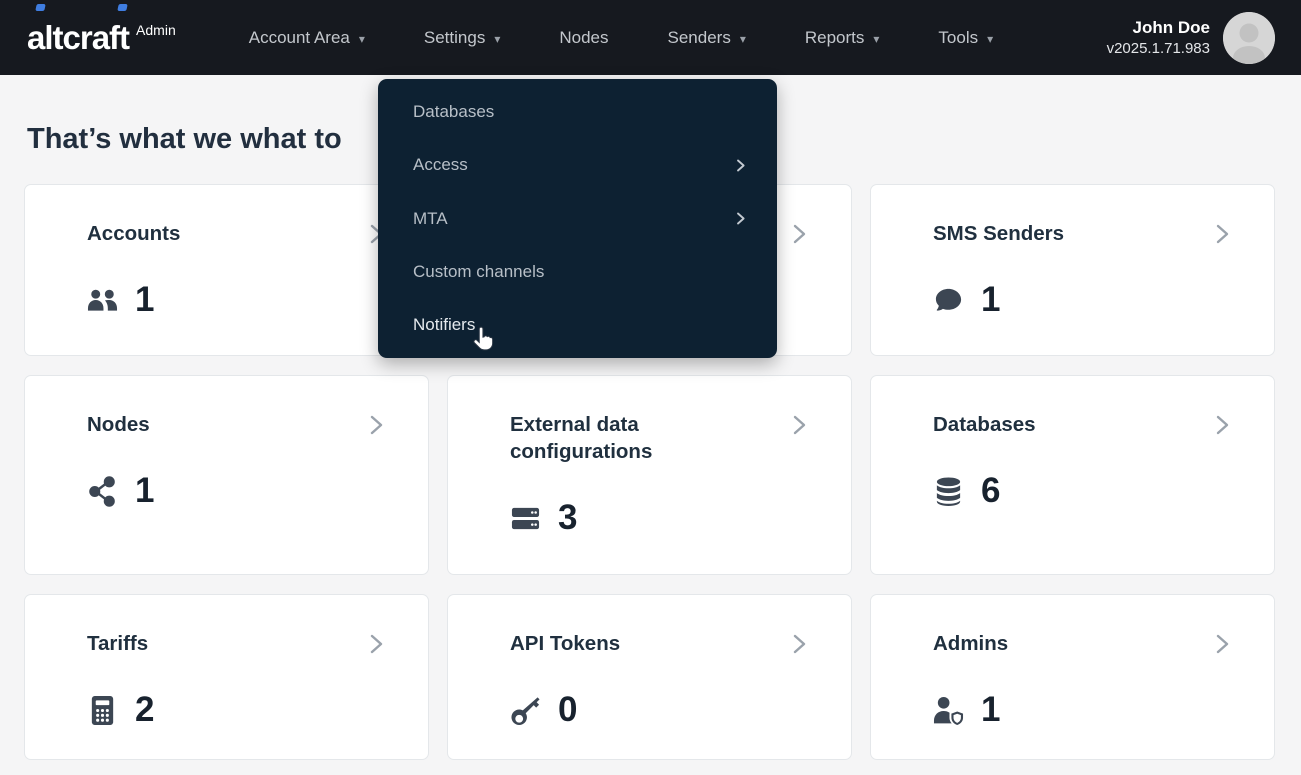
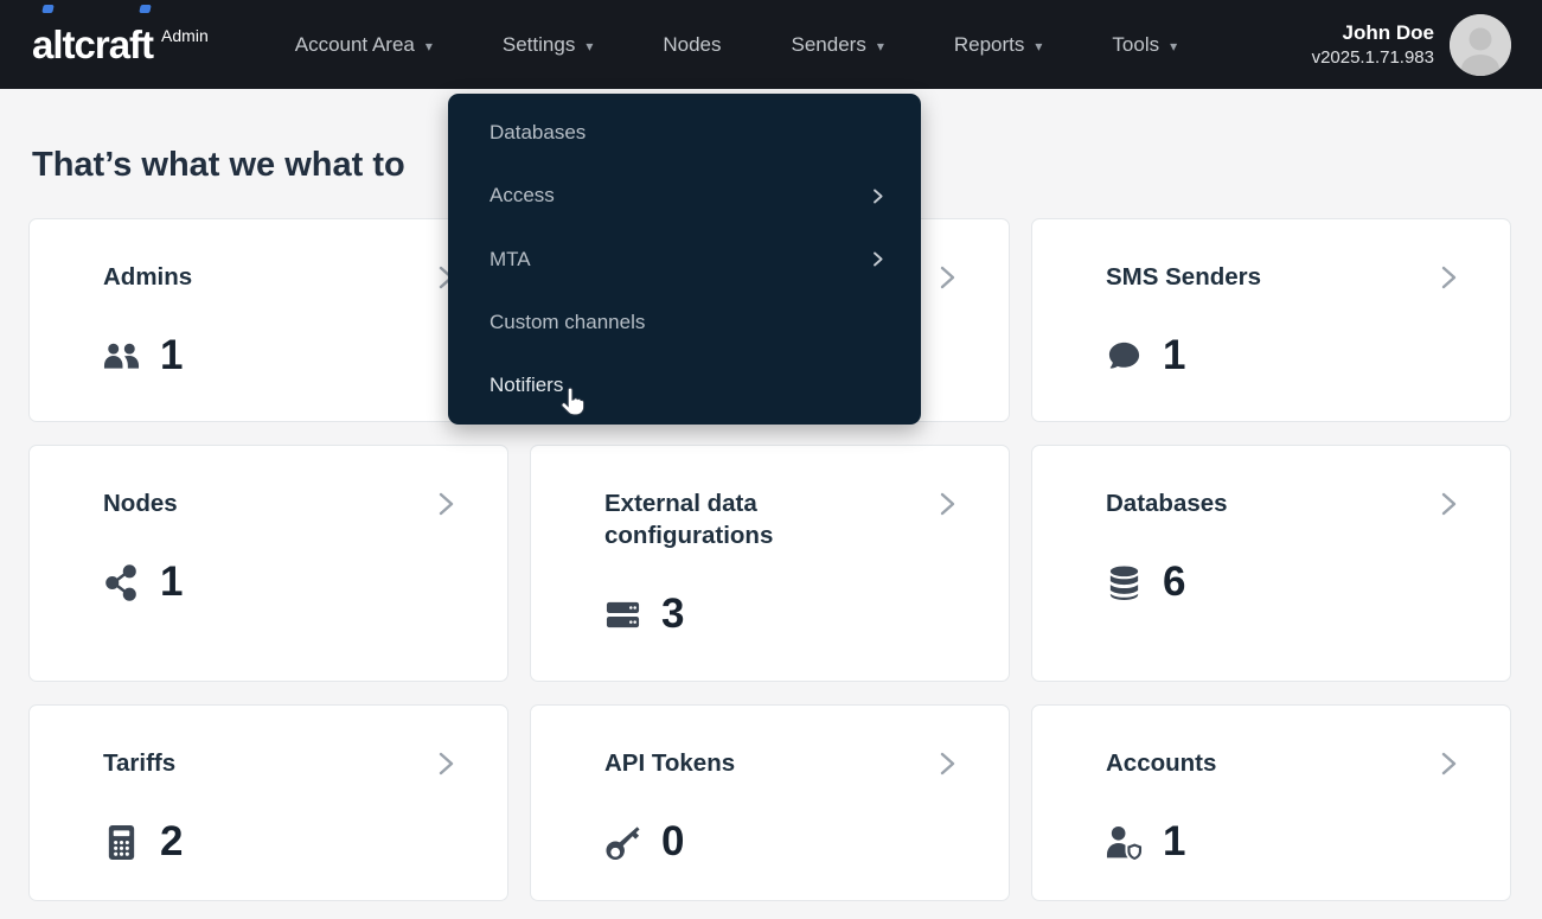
  altcraft
  Admin
  Account Area
  ▾
  Settings
  ▾
  Nodes
  Senders
  ▾
  Reports
  ▾
  Tools
  ▾
  John Doe
  v2025.1.71.983
  That’s what we what to
- Accounts
+ Admins
  1
  SMS Senders
  1
  Nodes
  1
  External data configurations
  3
  Databases
  6
  Tariffs
  2
  API Tokens
  0
- Admins
+ Accounts
  1
  Databases
  Access
  MTA
  Custom channels
  Notifiers
